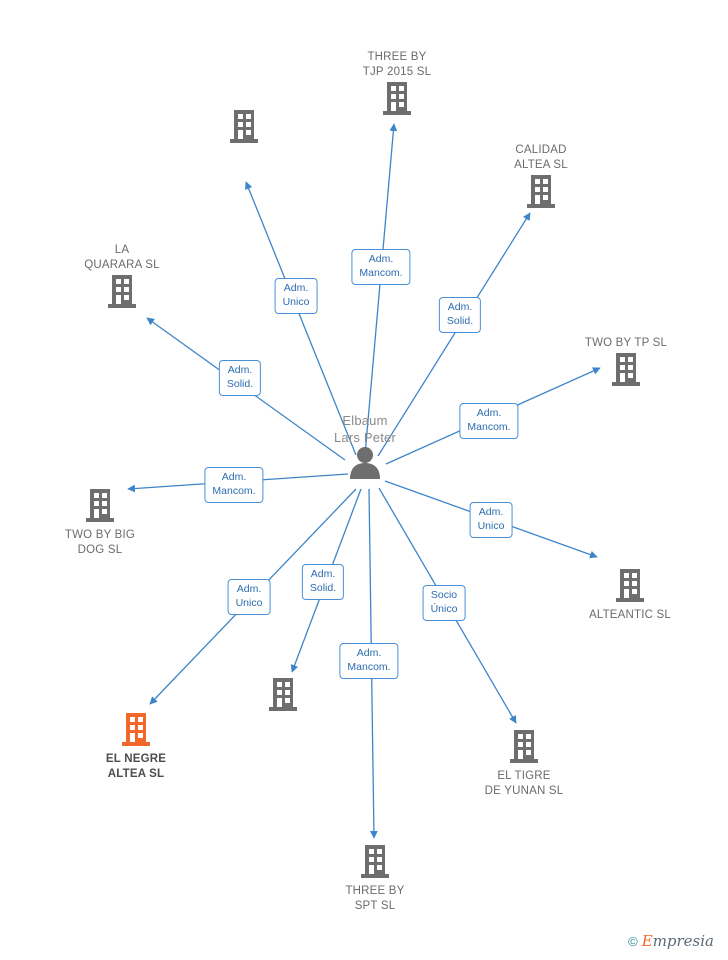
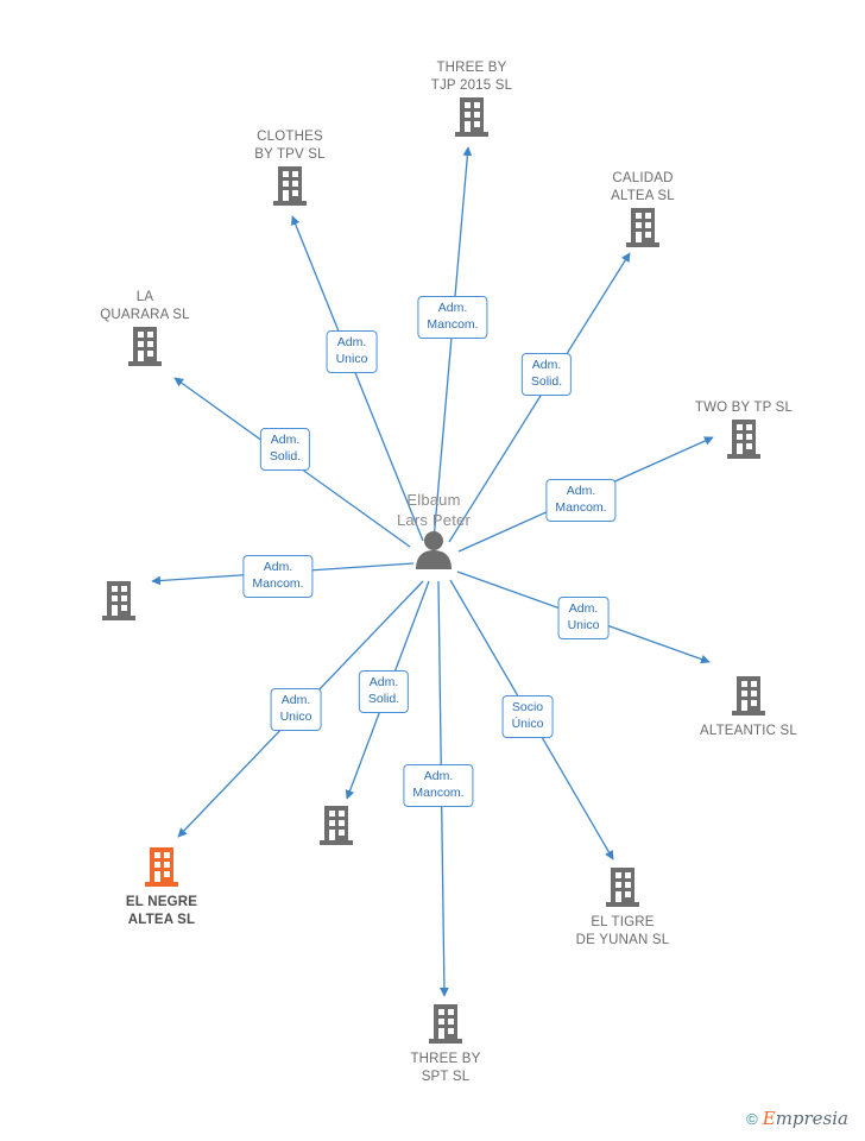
  THREE BY
  TJP 2015 SL
+ CLOTHES
+ BY TPV SL
  CALIDAD
  ALTEA SL
  LA
  QUARARA SL
  TWO BY TP SL
- TWO BY BIG
- DOG SL
  ALTEANTIC SL
  EL NEGRE
  ALTEA SL
  EL TIGRE
  DE YUNAN SL
  THREE BY
  SPT SL
  Elbaum
  Lars Peter
  Adm.
  Mancom.
  Adm.
  Unico
  Adm.
  Solid.
  Adm.
  Solid.
  Adm.
  Mancom.
  Adm.
  Mancom.
  Adm.
  Unico
  Adm.
  Unico
  Adm.
  Solid.
  Adm.
  Mancom.
  Socio
  Único
  ©
  Empresia
